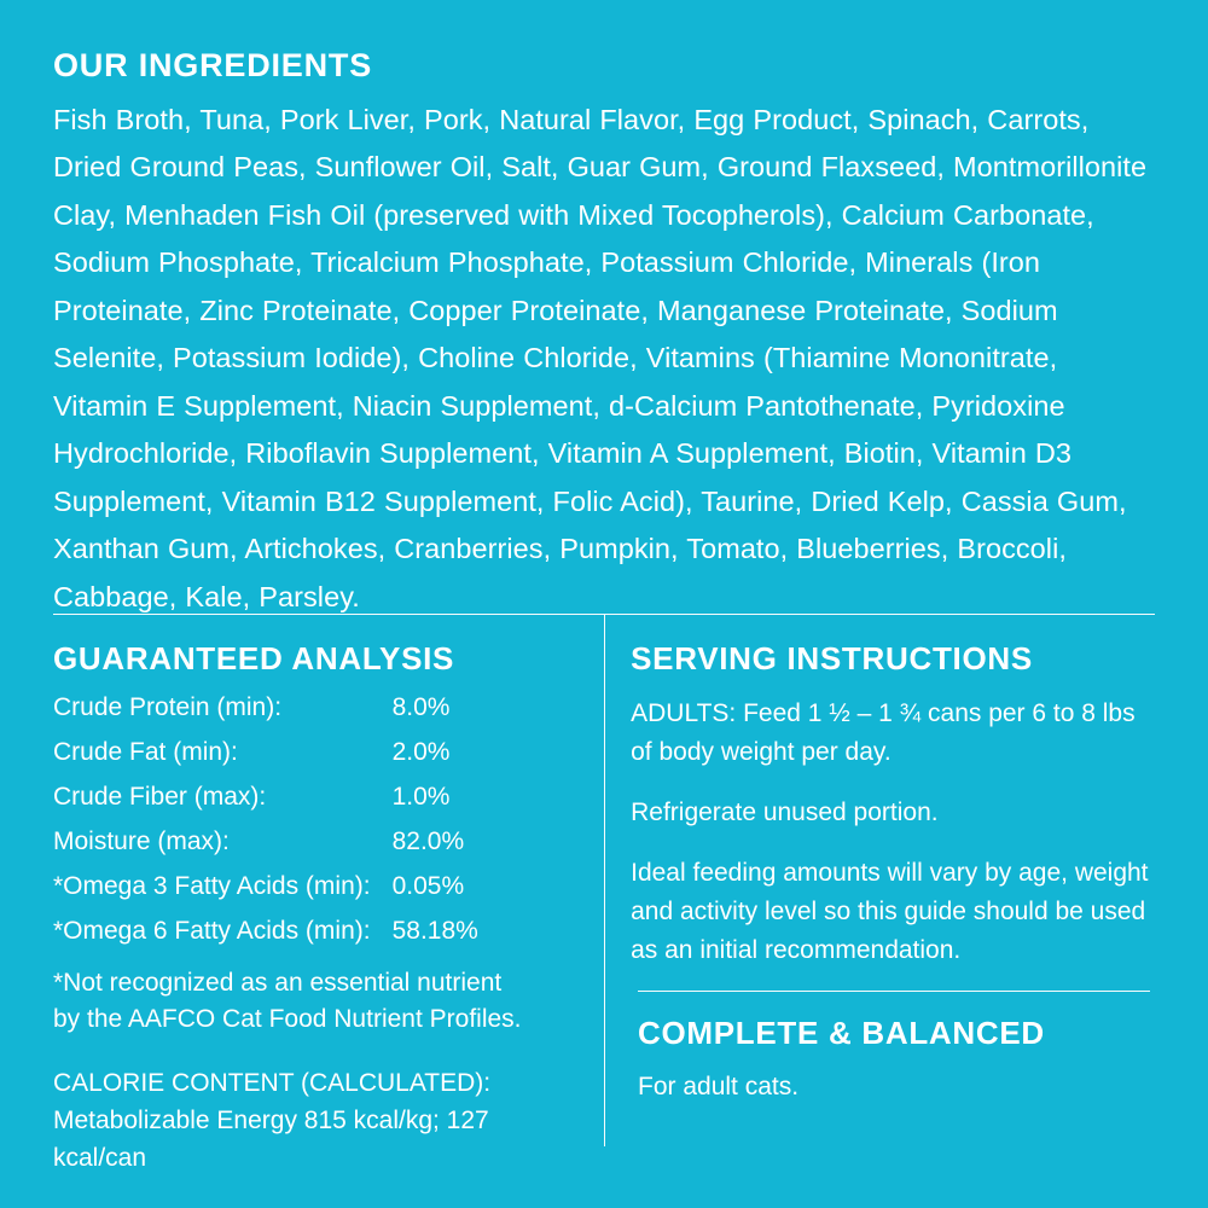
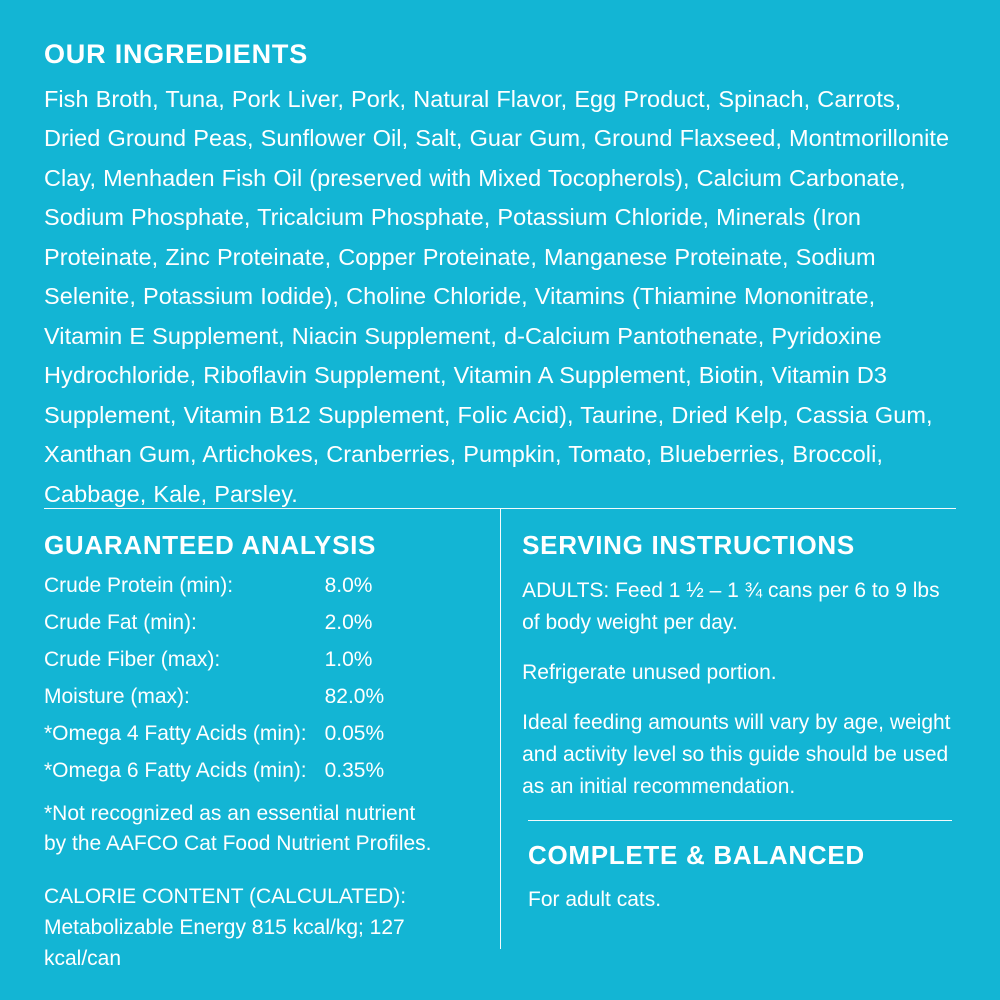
  OUR INGREDIENTS
  Fish Broth, Tuna, Pork Liver, Pork, Natural Flavor, Egg Product, Spinach, Carrots, Dried Ground Peas, Sunflower Oil, Salt, Guar Gum, Ground Flaxseed, Montmorillonite Clay, Menhaden Fish Oil (preserved with Mixed Tocopherols), Calcium Carbonate, Sodium Phosphate, Tricalcium Phosphate, Potassium Chloride, Minerals (Iron Proteinate, Zinc Proteinate, Copper Proteinate, Manganese Proteinate, Sodium Selenite, Potassium Iodide), Choline Chloride, Vitamins (Thiamine Mononitrate, Vitamin E Supplement, Niacin Supplement, d-Calcium Pantothenate, Pyridoxine Hydrochloride, Riboflavin Supplement, Vitamin A Supplement, Biotin, Vitamin D3 Supplement, Vitamin B12 Supplement, Folic Acid), Taurine, Dried Kelp, Cassia Gum, Xanthan Gum, Artichokes, Cranberries, Pumpkin, Tomato, Blueberries, Broccoli, Cabbage, Kale, Parsley.
  GUARANTEED ANALYSIS
  Crude Protein (min):	8.0%
  Crude Fat (min):	2.0%
  Crude Fiber (max):	1.0%
  Moisture (max):	82.0%
- *Omega 3 Fatty Acids (min):	0.05%
+ *Omega 4 Fatty Acids (min):	0.05%
- *Omega 6 Fatty Acids (min):	58.18%
+ *Omega 6 Fatty Acids (min):	0.35%
  *Not recognized as an essential nutrient
  by the AAFCO Cat Food Nutrient Profiles.
  CALORIE CONTENT (CALCULATED):
  Metabolizable Energy 815 kcal/kg; 127 kcal/can
  SERVING INSTRUCTIONS
- ADULTS: Feed 1 ½ – 1 ¾ cans per 6 to 8 lbs of body weight per day.
+ ADULTS: Feed 1 ½ – 1 ¾ cans per 6 to 9 lbs of body weight per day.
  Refrigerate unused portion.
  Ideal feeding amounts will vary by age, weight and activity level so this guide should be used as an initial recommendation.
  COMPLETE & BALANCED
  For adult cats.
